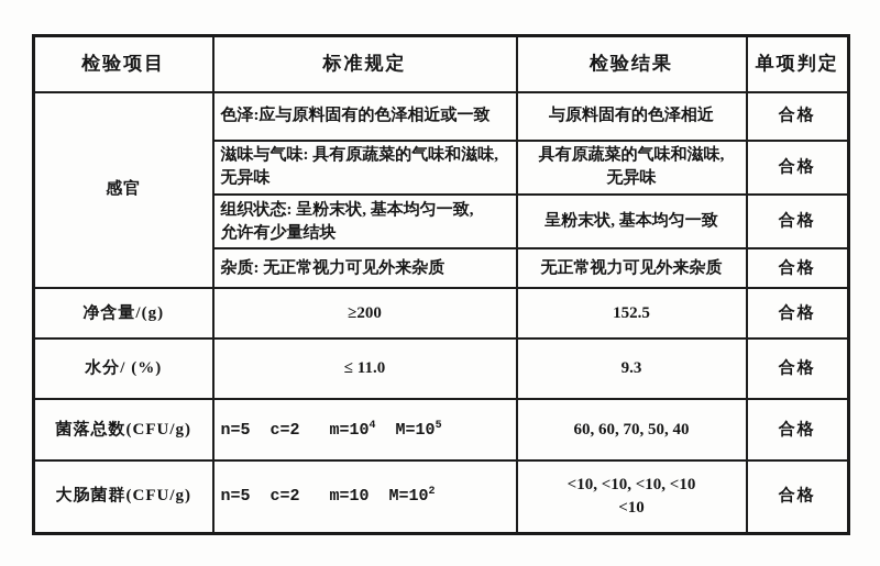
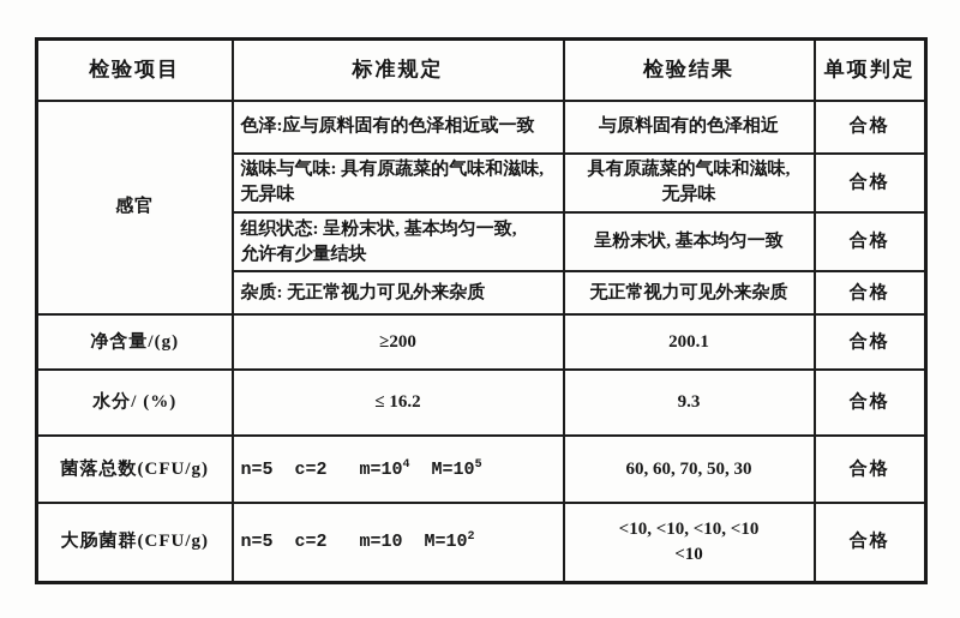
  检验项目	标准规定	检验结果	单项判定
  感官	色泽:应与原料固有的色泽相近或一致	与原料固有的色泽相近	合格
  滋味与气味: 具有原蔬菜的气味和滋味, 无异味	具有原蔬菜的气味和滋味, 无异味	合格
  组织状态: 呈粉末状, 基本均匀一致, 允许有少量结块	呈粉末状, 基本均匀一致	合格
  杂质: 无正常视力可见外来杂质	无正常视力可见外来杂质	合格
- 净含量/(g)	≥200	152.5	合格
+ 净含量/(g)	≥200	200.1	合格
- 水分/ (%)	≤ 11.0	9.3	合格
+ 水分/ (%)	≤ 16.2	9.3	合格
- 菌落总数(CFU/g)	n=5 c=2 m=104 M=105	60, 60, 70, 50, 40	合格
+ 菌落总数(CFU/g)	n=5 c=2 m=104 M=105	60, 60, 70, 50, 30	合格
  大肠菌群(CFU/g)	n=5 c=2 m=10 M=102	<10, <10, <10, <10 <10	合格
